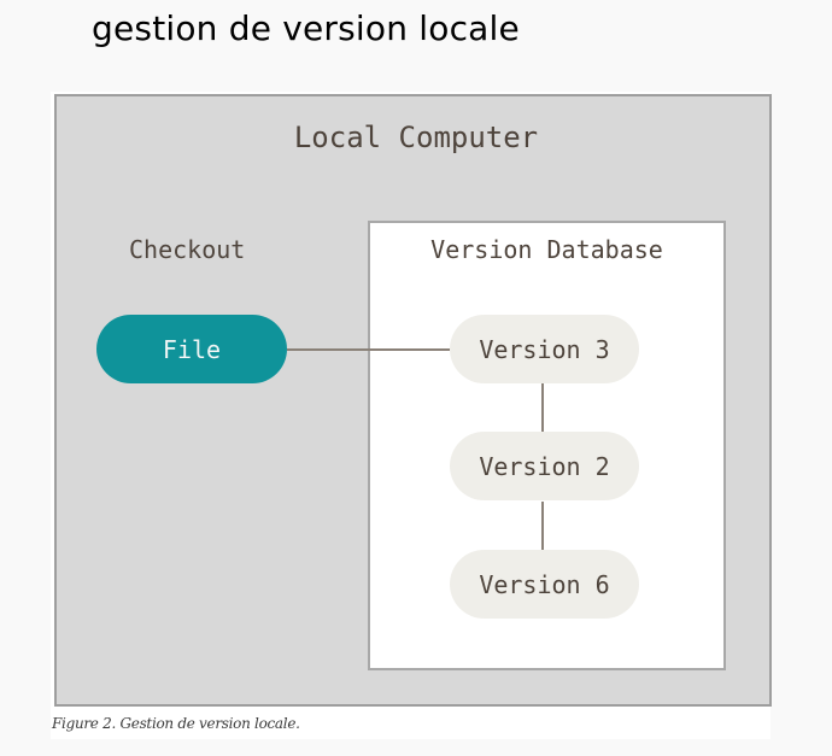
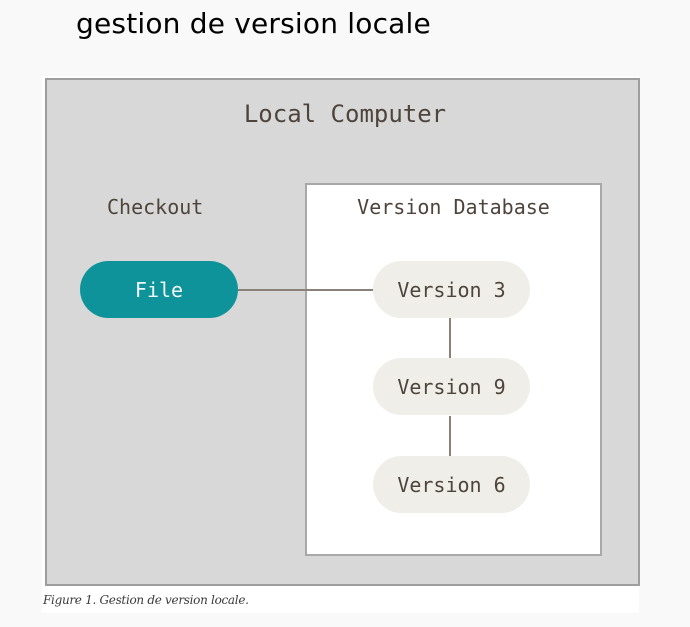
  gestion de version locale
  Local Computer
  Checkout
  Version Database
  File
  Version 3
- Version 2
+ Version 9
  Version 6
- Figure 2. Gestion de version locale.
+ Figure 1. Gestion de version locale.
